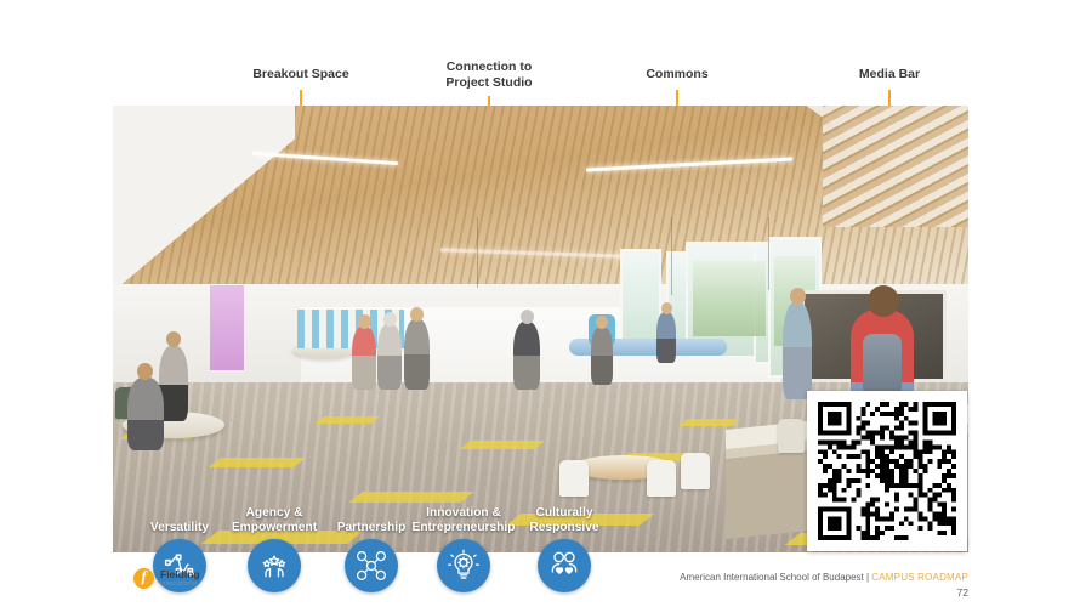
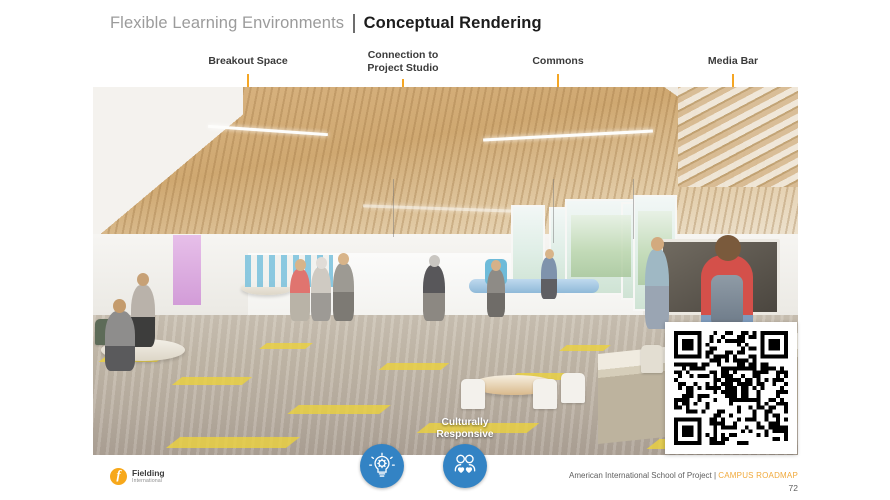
+ Flexible Learning Environments
+ Conceptual Rendering
  Breakout Space
  Connection to
  Project Studio
  Commons
  Media Bar
- Versatility
- Agency &
- Empowerment
- Partnership
- Innovation &
- Entrepreneurship
  Culturally
  Responsive
  f
  Fielding
- American International School of Budapest | CAMPUS ROADMAP
+ American International School of Project | CAMPUS ROADMAP
  72
